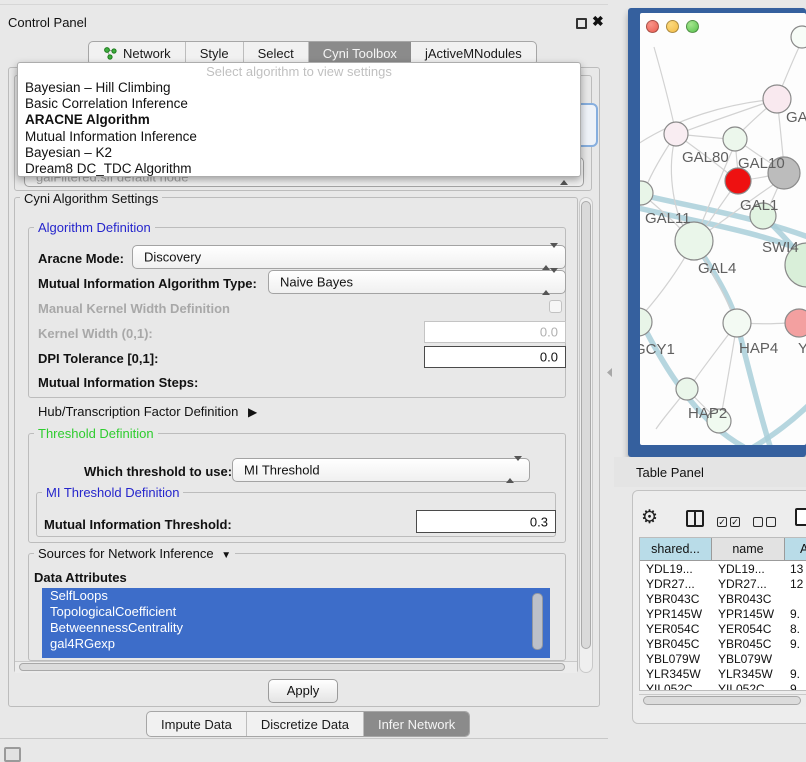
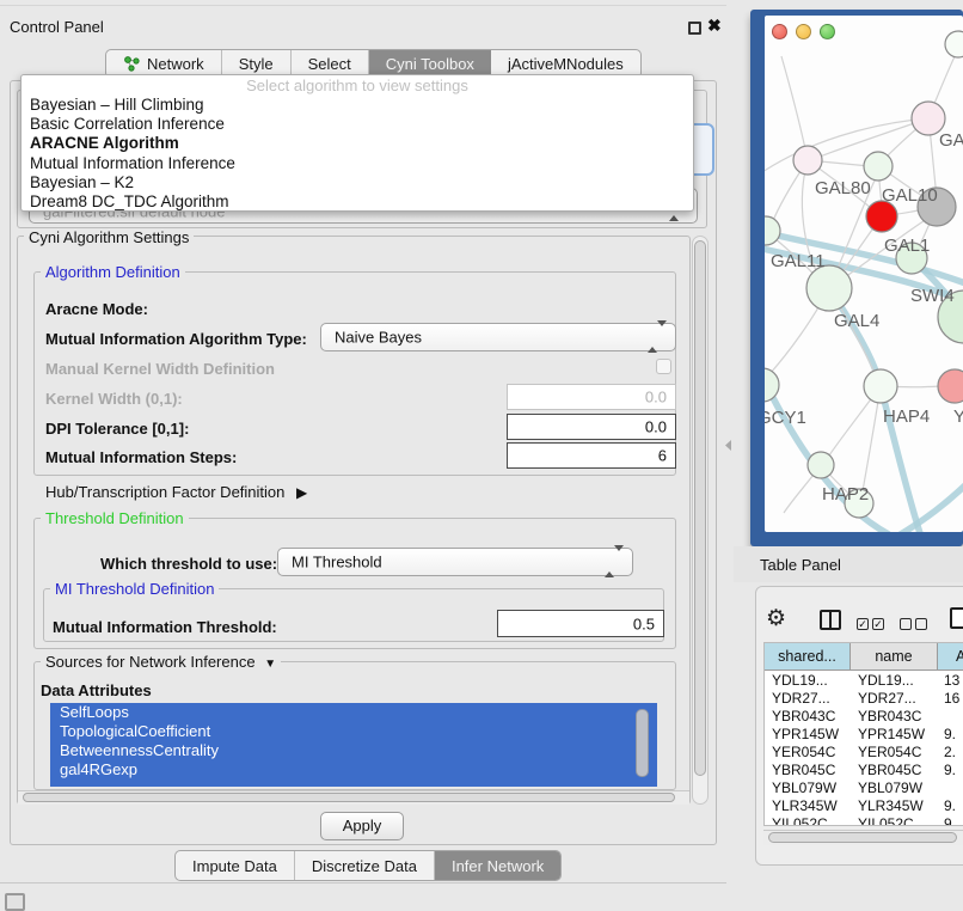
  Control Panel
  ✖
  Network
  Style
  Select
  Cyni Toolbox
  jActiveMNodules
  galFiltered.sif default node
  Select algorithm to view settings
  Bayesian – Hill Climbing
  Basic Correlation Inference
  ARACNE Algorithm
  Mutual Information Inference
  Bayesian – K2
  Dream8 DC_TDC Algorithm
  Cyni Algorithm Settings
  Algorithm Definition
  Aracne Mode:
- Discovery
  Mutual Information Algorithm Type:
  Naive Bayes
  Manual Kernel Width Definition
  Kernel Width (0,1):
  0.0
  DPI Tolerance [0,1]:
  0.0
  Mutual Information Steps:
+ 6
  Hub/Transcription Factor Definition ▶
  Threshold Definition
  Which threshold to use:
  MI Threshold
  MI Threshold Definition
  Mutual Information Threshold:
- 0.3
+ 0.5
  Sources for Network Inference ▼
  Data Attributes
  SelfLoops
  TopologicalCoefficient
  BetweennessCentrality
  gal4RGexp
  Apply
  Impute Data
  Discretize Data
  Infer Network
  GAL80
  GAL10
  GAL1
  SWI4
  GAL11
  GAL4
  GCY1
  HAP4
  Y
  HAP2
  Table Panel
  ⚙
  ✓ ✓
  shared...
  name
  A
  YDL19...
  YDL19...
  13
  YDR27...
  YDR27...
- 12
+ 16
  YBR043C
  YBR043C
  YPR145W
  YPR145W
  9.
  YER054C
  YER054C
- 8.
+ 2.
  YBR045C
  YBR045C
  9.
  YBL079W
  YBL079W
  YLR345W
  YLR345W
  9.
  YIL052C
  YIL052C
  9
